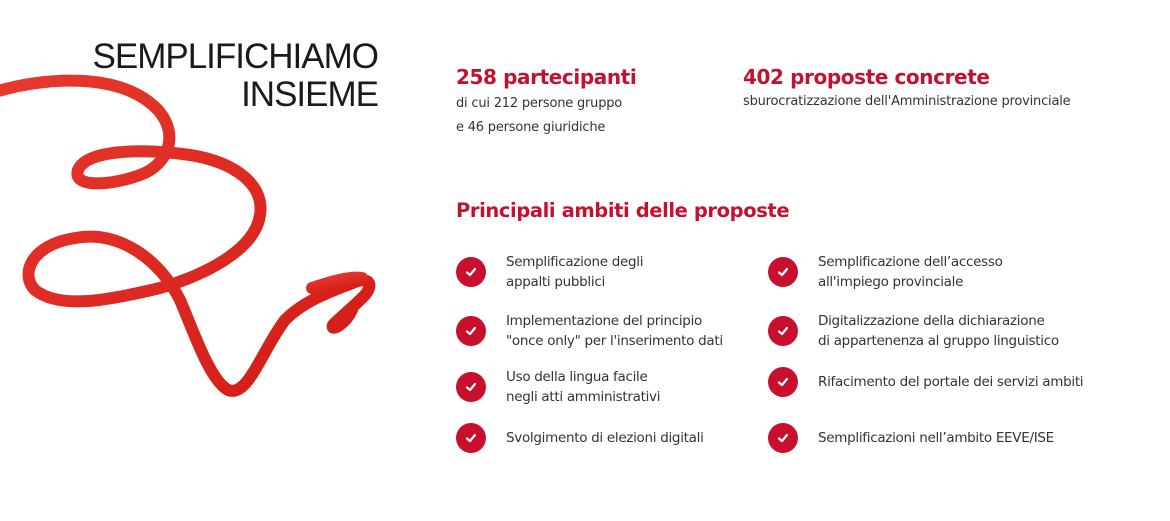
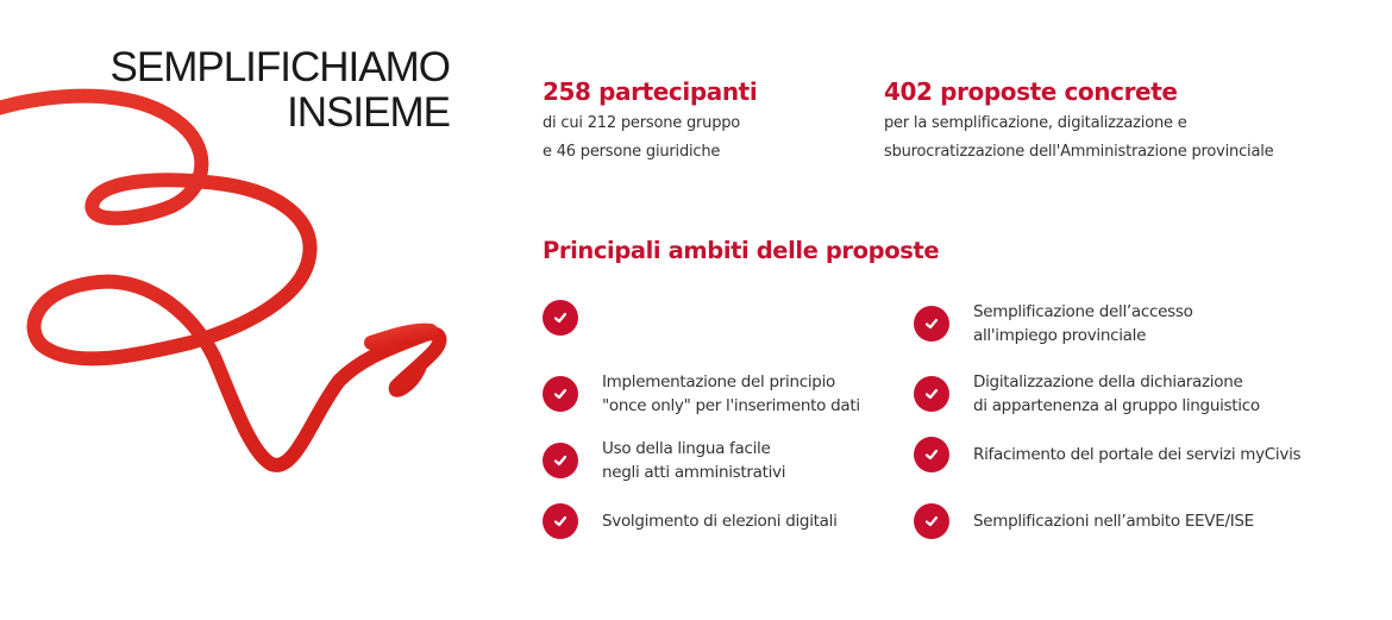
  SEMPLIFICHIAMO
  INSIEME
  258 partecipanti
  di cui 212 persone gruppo
  e 46 persone giuridiche
  402 proposte concrete
+ per la semplificazione, digitalizzazione e
  sburocratizzazione dell'Amministrazione provinciale
  Principali ambiti delle proposte
- Semplificazione degli
- appalti pubblici
  Implementazione del principio
  "once only" per l'inserimento dati
  Uso della lingua facile
  negli atti amministrativi
  Svolgimento di elezioni digitali
  Semplificazione dell’accesso
  all'impiego provinciale
  Digitalizzazione della dichiarazione
  di appartenenza al gruppo linguistico
- Rifacimento del portale dei servizi ambiti
+ Rifacimento del portale dei servizi myCivis
  Semplificazioni nell’ambito EEVE/ISE
